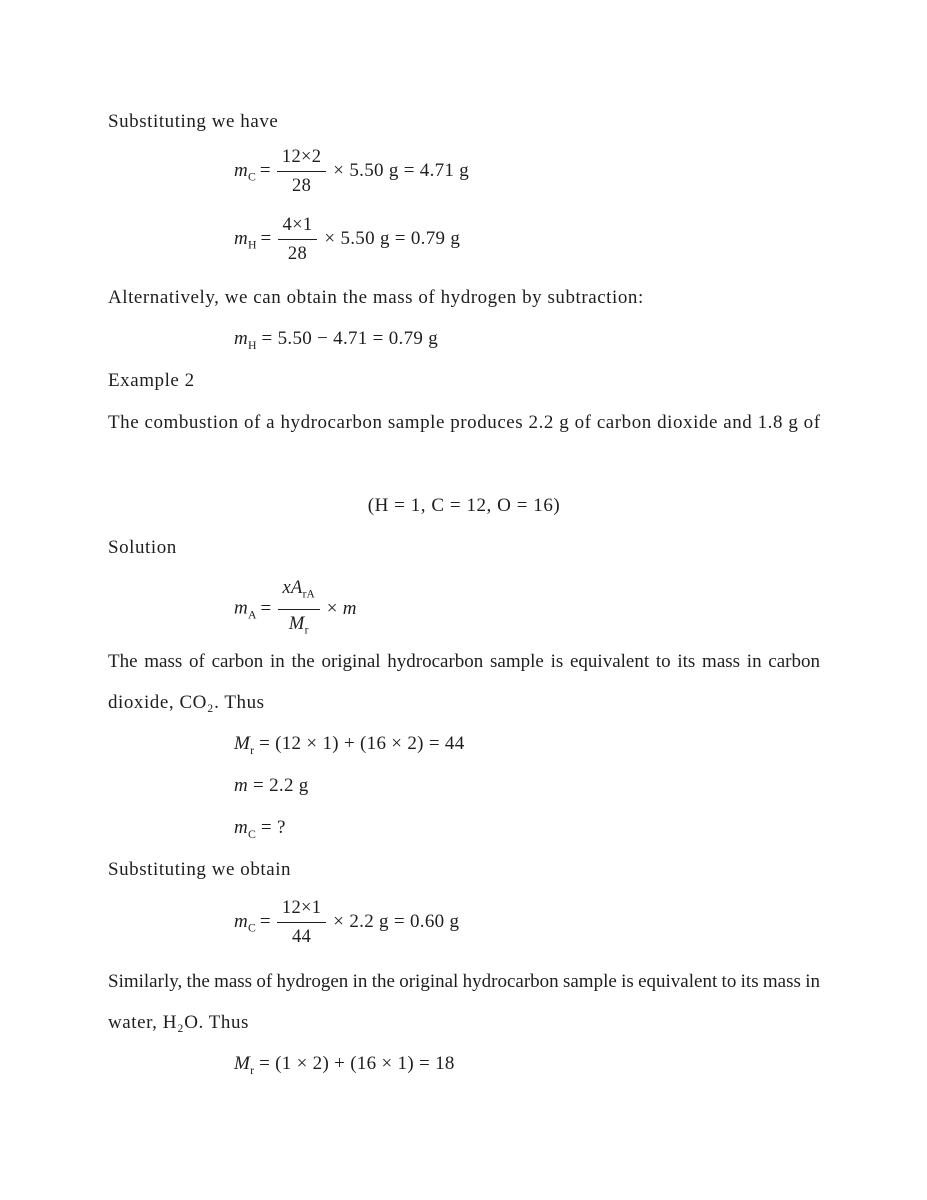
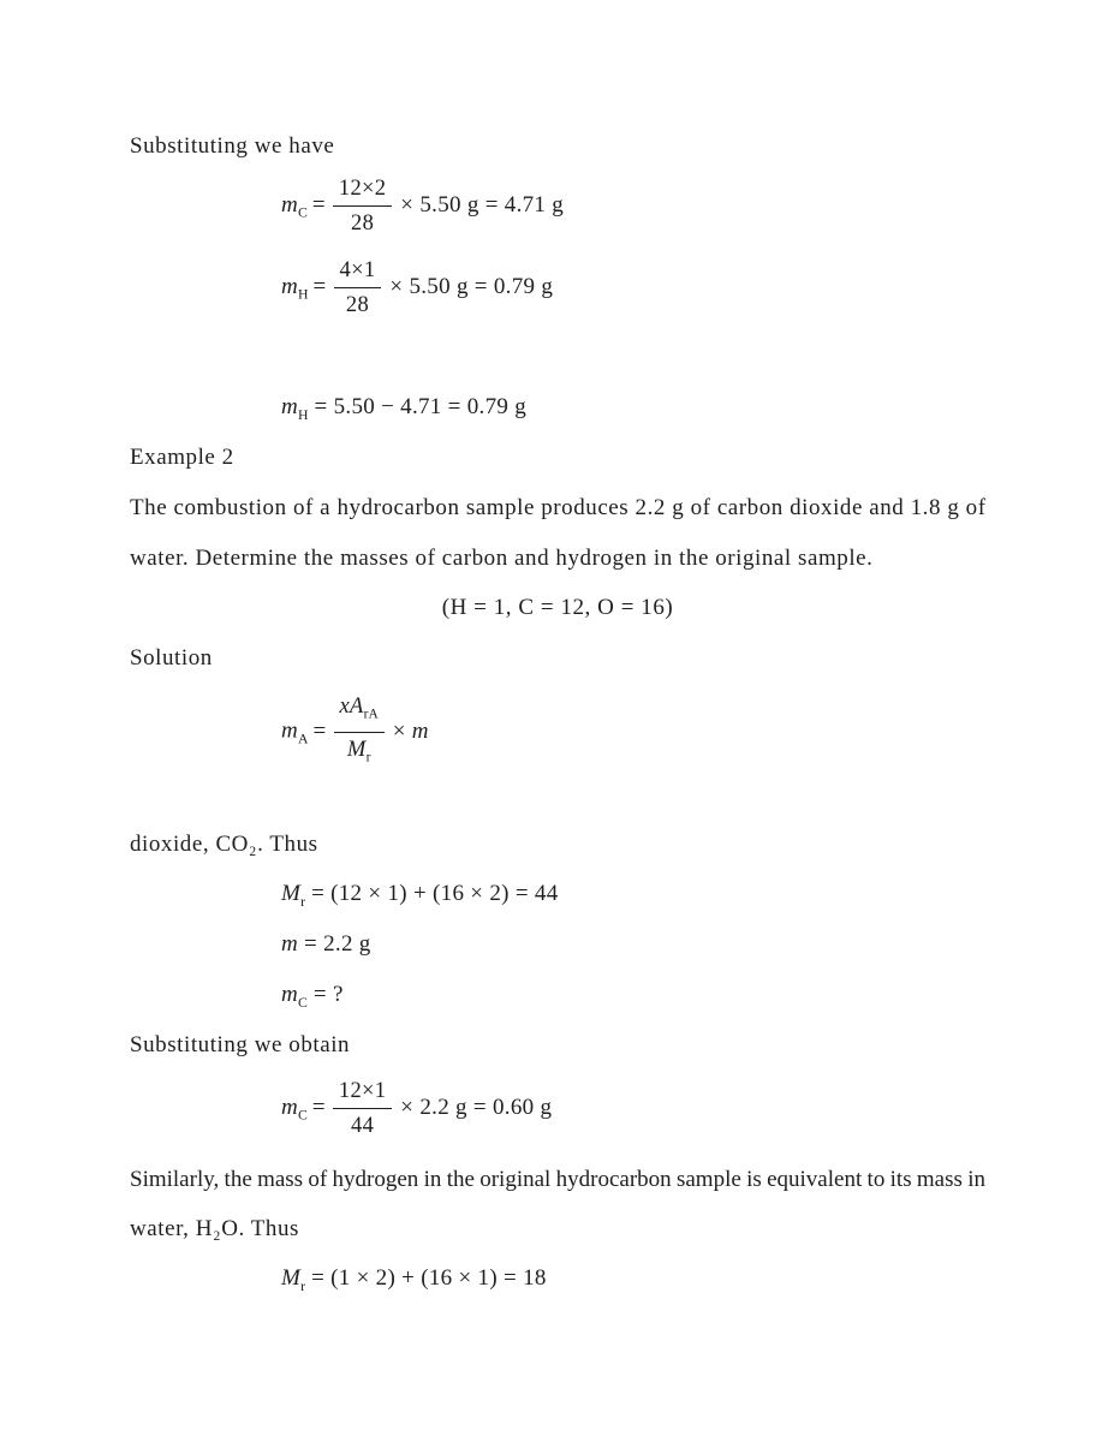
  Substituting we have
  mC=
  12×2
  28
  × 5.50 g = 4.71 g
  mH=
  4×1
  28
  × 5.50 g = 0.79 g
- Alternatively, we can obtain the mass of hydrogen by subtraction:
  mH= 5.50 − 4.71 = 0.79 g
  Example 2
  The combustion of a hydrocarbon sample produces 2.2 g of carbon dioxide and 1.8 g of
+ water. Determine the masses of carbon and hydrogen in the original sample.
  (H = 1, C = 12, O = 16)
  Solution
  mA=
  xArA
  Mr
  × m
- The mass of carbon in the original hydrocarbon sample is equivalent to its mass in carbon
  dioxide, CO₂. Thus
  Mr= (12 × 1) + (16 × 2) = 44
  m = 2.2 g
  mC= ?
  Substituting we obtain
  mC=
  12×1
  44
  × 2.2 g = 0.60 g
  Similarly, the mass of hydrogen in the original hydrocarbon sample is equivalent to its mass in
  water, H₂O. Thus
  Mr= (1 × 2) + (16 × 1) = 18
